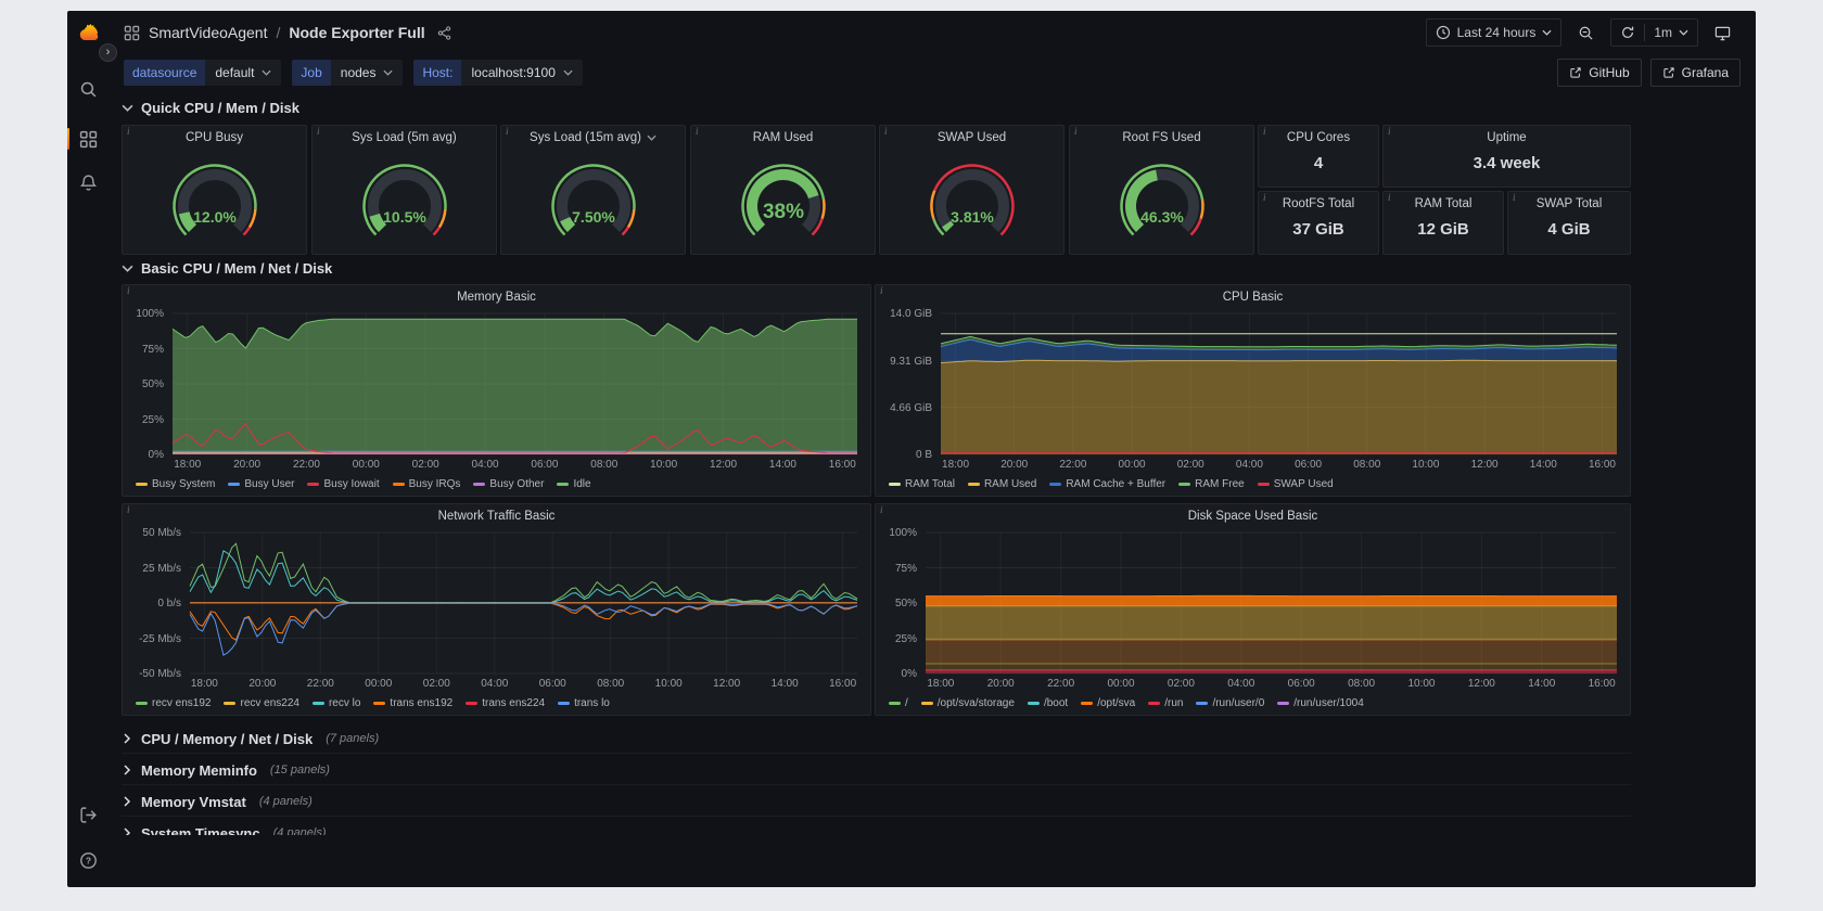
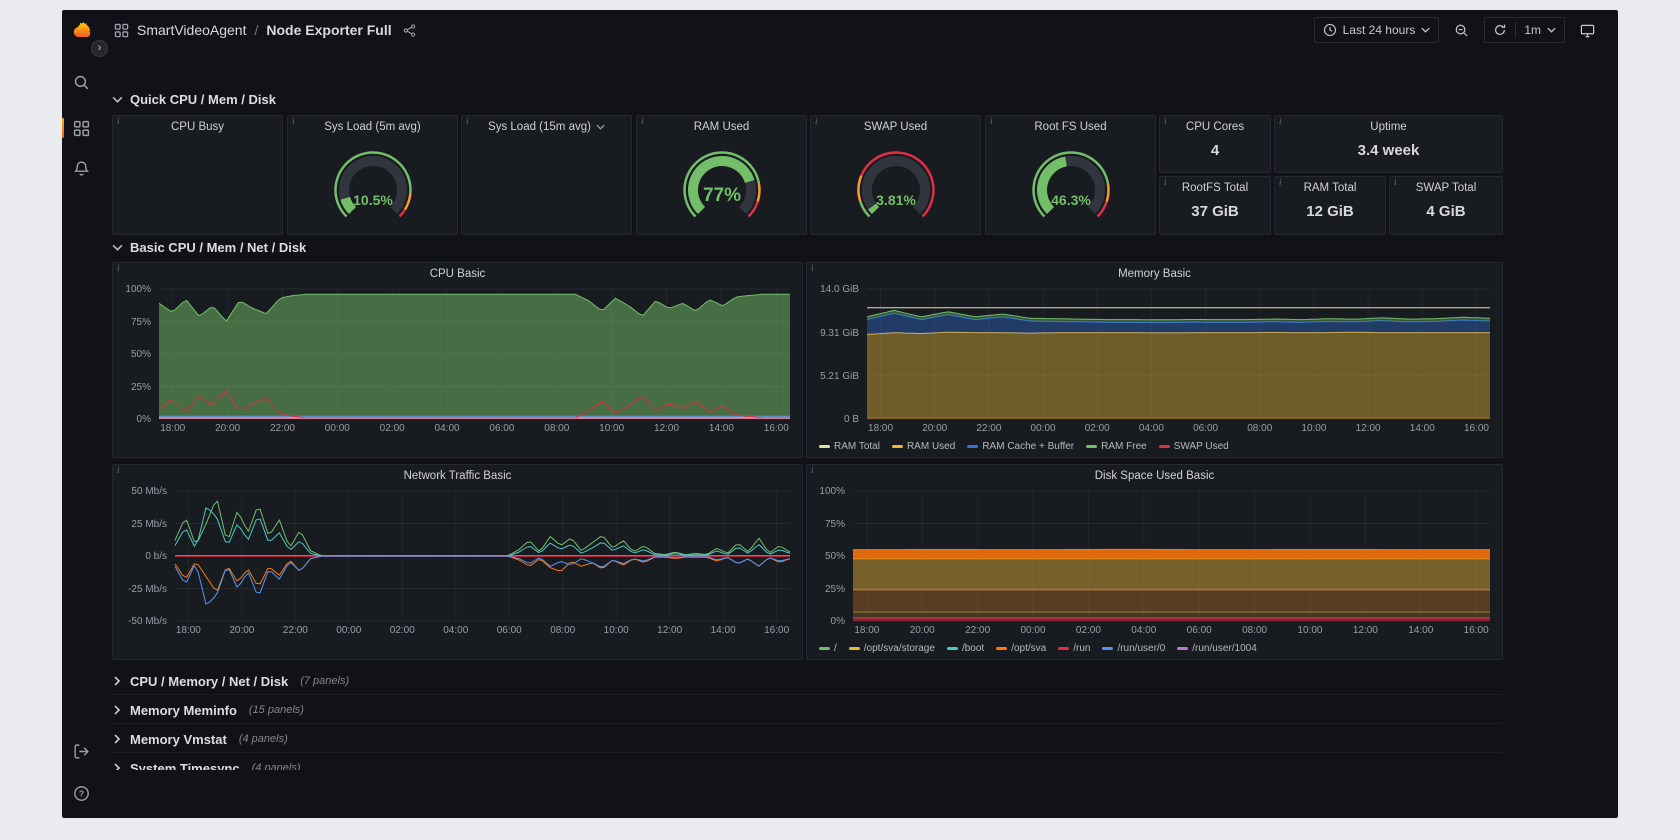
  ?
  ›
  SmartVideoAgent
  /
  Node Exporter Full
  Last 24 hours
  1m
- datasource
- default
- Job
- nodes
- Host:
- localhost:9100
- GitHub
- Grafana
  Quick CPU / Mem / Disk
  Basic CPU / Mem / Net / Disk
  i
  CPU Busy
- 12.0%
  i
  Sys Load (5m avg)
  10.5%
  i
  Sys Load (15m avg)
- 7.50%
  i
  RAM Used
- 38%
+ 77%
  i
  SWAP Used
  3.81%
  i
  Root FS Used
  46.3%
  i
  CPU Cores
  4
  i
  Uptime
  3.4 week
  i
  RootFS Total
  37 GiB
  i
  RAM Total
  12 GiB
  i
  SWAP Total
  4 GiB
  i
- Memory Basic
+ CPU Basic
  0%
  25%
  50%
  75%
  100%
  18:00
  20:00
  22:00
  00:00
  02:00
  04:00
  06:00
  08:00
  10:00
  12:00
  14:00
  16:00
- Busy System
- Busy User
- Busy Iowait
- Busy IRQs
- Busy Other
- Idle
  i
- CPU Basic
+ Memory Basic
  0 B
- 4.66 GiB
+ 5.21 GiB
  9.31 GiB
  14.0 GiB
  18:00
  20:00
  22:00
  00:00
  02:00
  04:00
  06:00
  08:00
  10:00
  12:00
  14:00
  16:00
  RAM Total
  RAM Used
  RAM Cache + Buffer
  RAM Free
  SWAP Used
  i
  Network Traffic Basic
  -50 Mb/s
  -25 Mb/s
  0 b/s
  25 Mb/s
  50 Mb/s
  18:00
  20:00
  22:00
  00:00
  02:00
  04:00
  06:00
  08:00
  10:00
  12:00
  14:00
  16:00
- recv ens192
- recv ens224
- recv lo
- trans ens192
- trans ens224
- trans lo
  i
  Disk Space Used Basic
  0%
  25%
  50%
  75%
  100%
  18:00
  20:00
  22:00
  00:00
  02:00
  04:00
  06:00
  08:00
  10:00
  12:00
  14:00
  16:00
  /
  /opt/sva/storage
  /boot
  /opt/sva
  /run
  /run/user/0
  /run/user/1004
  CPU / Memory / Net / Disk
  (7 panels)
  Memory Meminfo
  (15 panels)
  Memory Vmstat
  (4 panels)
  System Timesync
  (4 panels)
